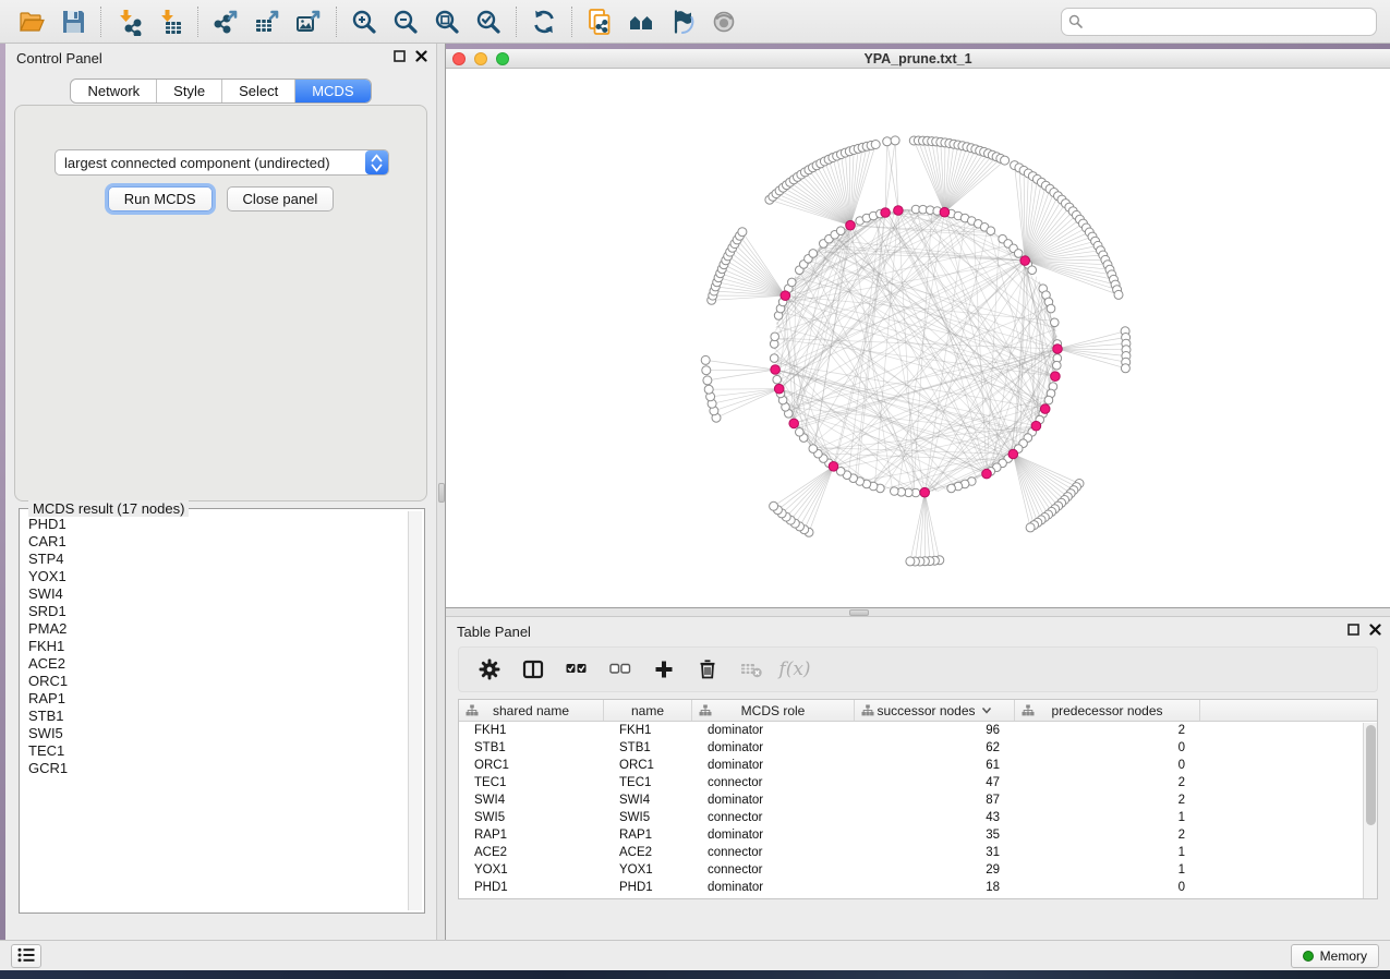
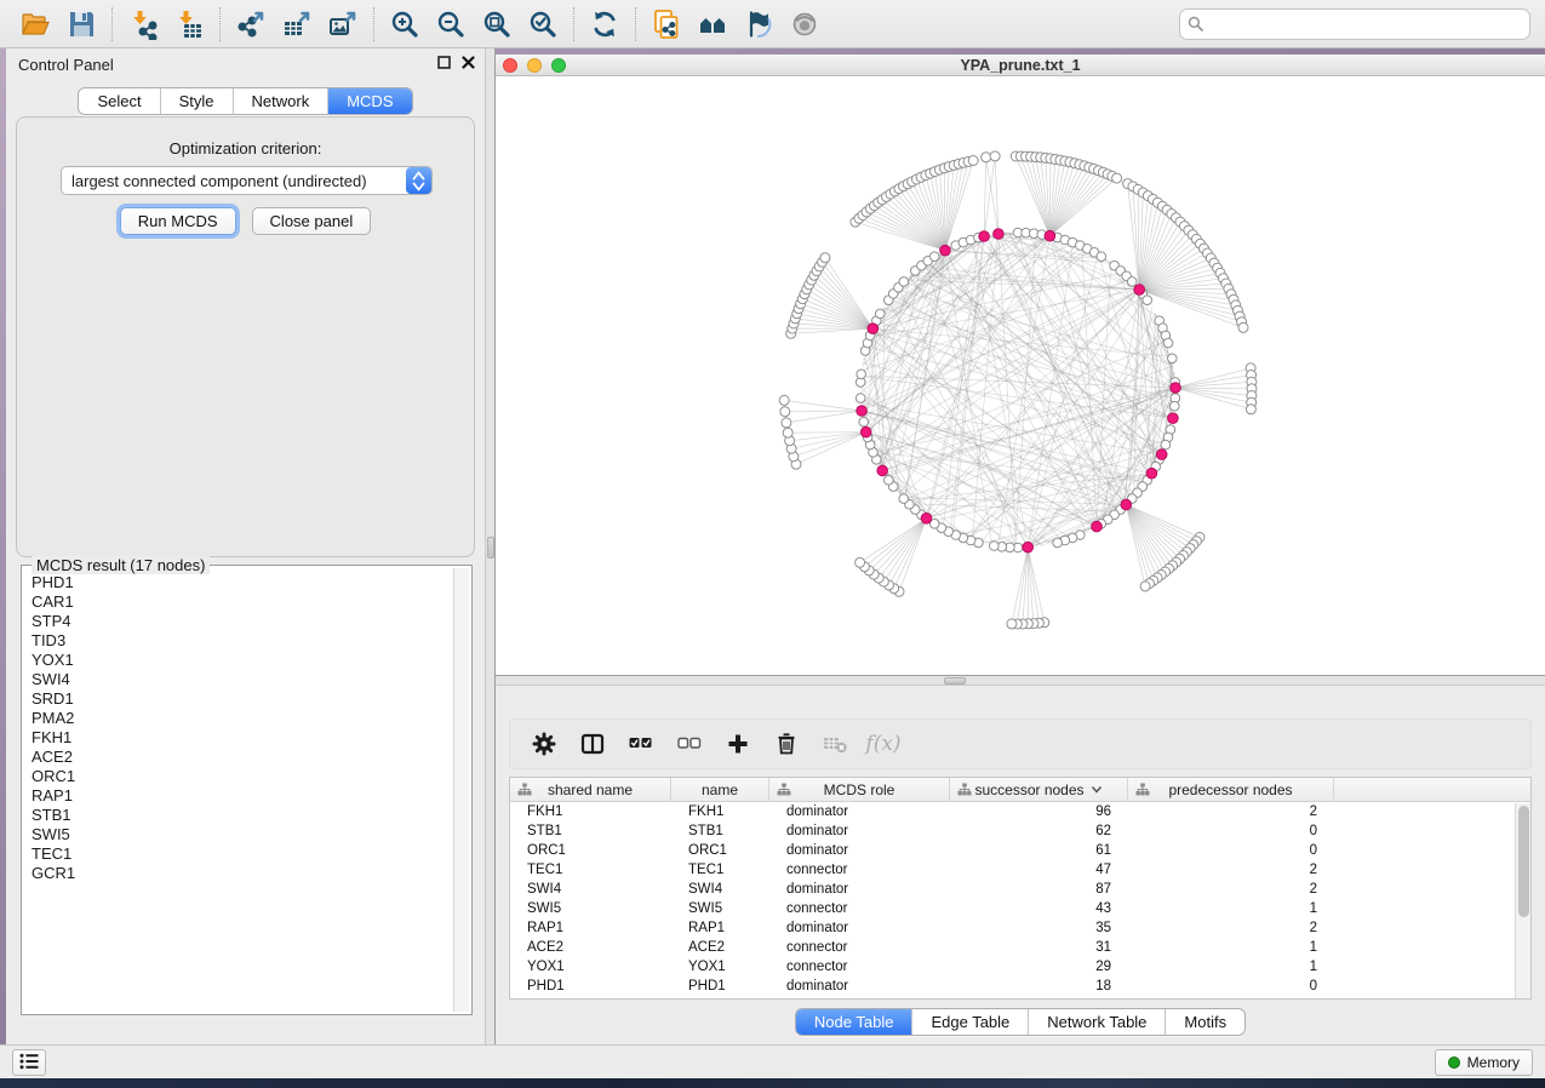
  Control Panel
- Network
+ Select
  Style
- Select
+ Network
  MCDS
+ Optimization criterion:
  largest connected component (undirected)
  Run MCDS
  Close panel
  MCDS result (17 nodes)
  PHD1
  CAR1
  STP4
+ TID3
  YOX1
  SWI4
  SRD1
  PMA2
  FKH1
  ACE2
  ORC1
  RAP1
  STB1
  SWI5
  TEC1
  GCR1
  YPA_prune.txt_1
- Table Panel
  f(x)
  shared name
  name
  MCDS role
  successor nodes
  predecessor nodes
  FKH1
  FKH1
  dominator
  96
  2
  STB1
  STB1
  dominator
  62
  0
  ORC1
  ORC1
  dominator
  61
  0
  TEC1
  TEC1
  connector
  47
  2
  SWI4
  SWI4
  dominator
  87
  2
  SWI5
  SWI5
  connector
  43
  1
  RAP1
  RAP1
  dominator
  35
  2
  ACE2
  ACE2
  connector
  31
  1
  YOX1
  YOX1
  connector
  29
  1
  PHD1
  PHD1
  dominator
  18
  0
+ Node Table
+ Edge Table
+ Network Table
+ Motifs
  Memory
